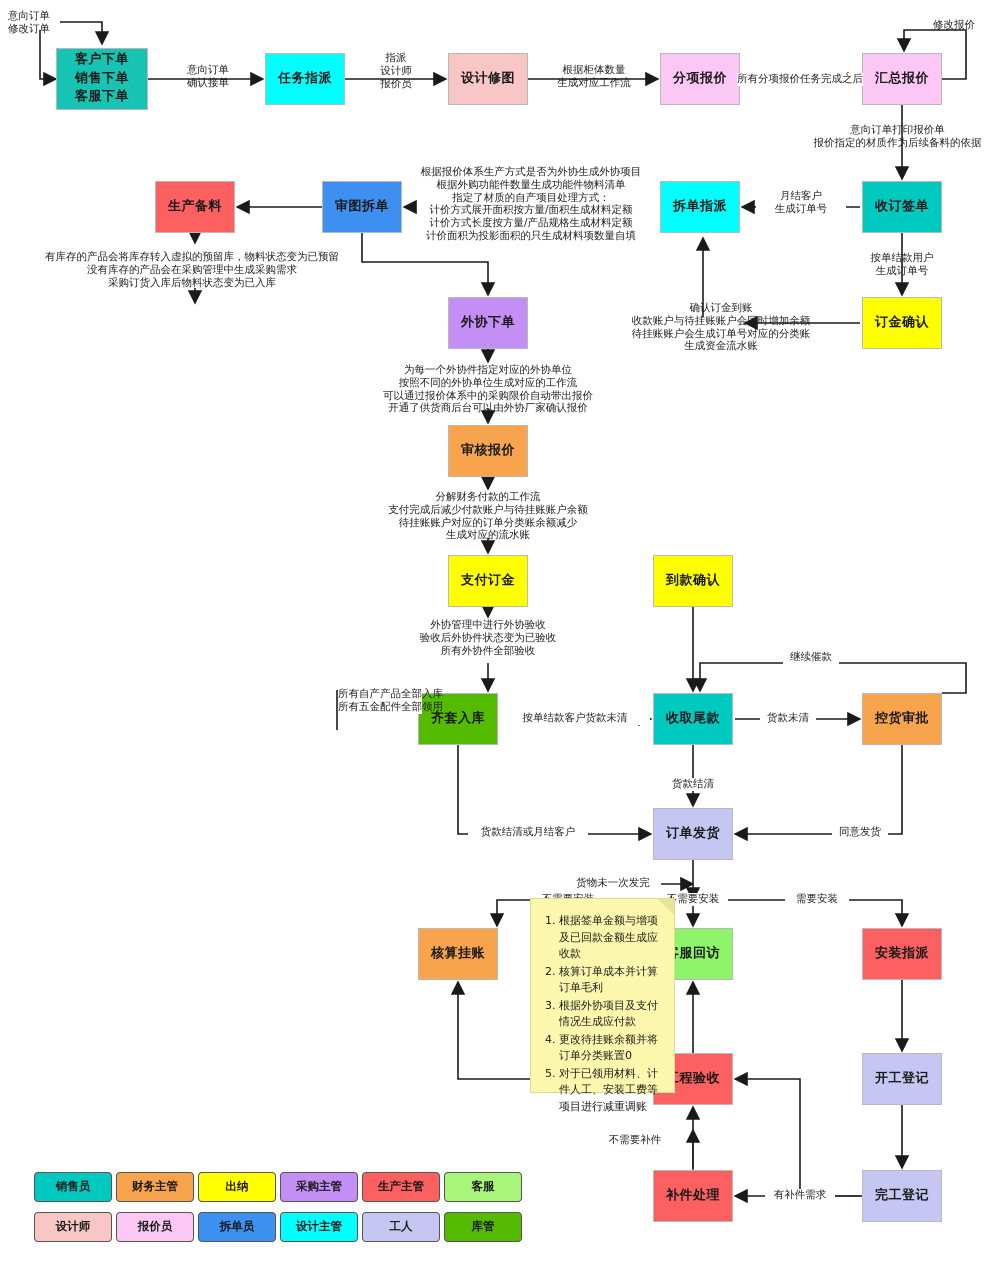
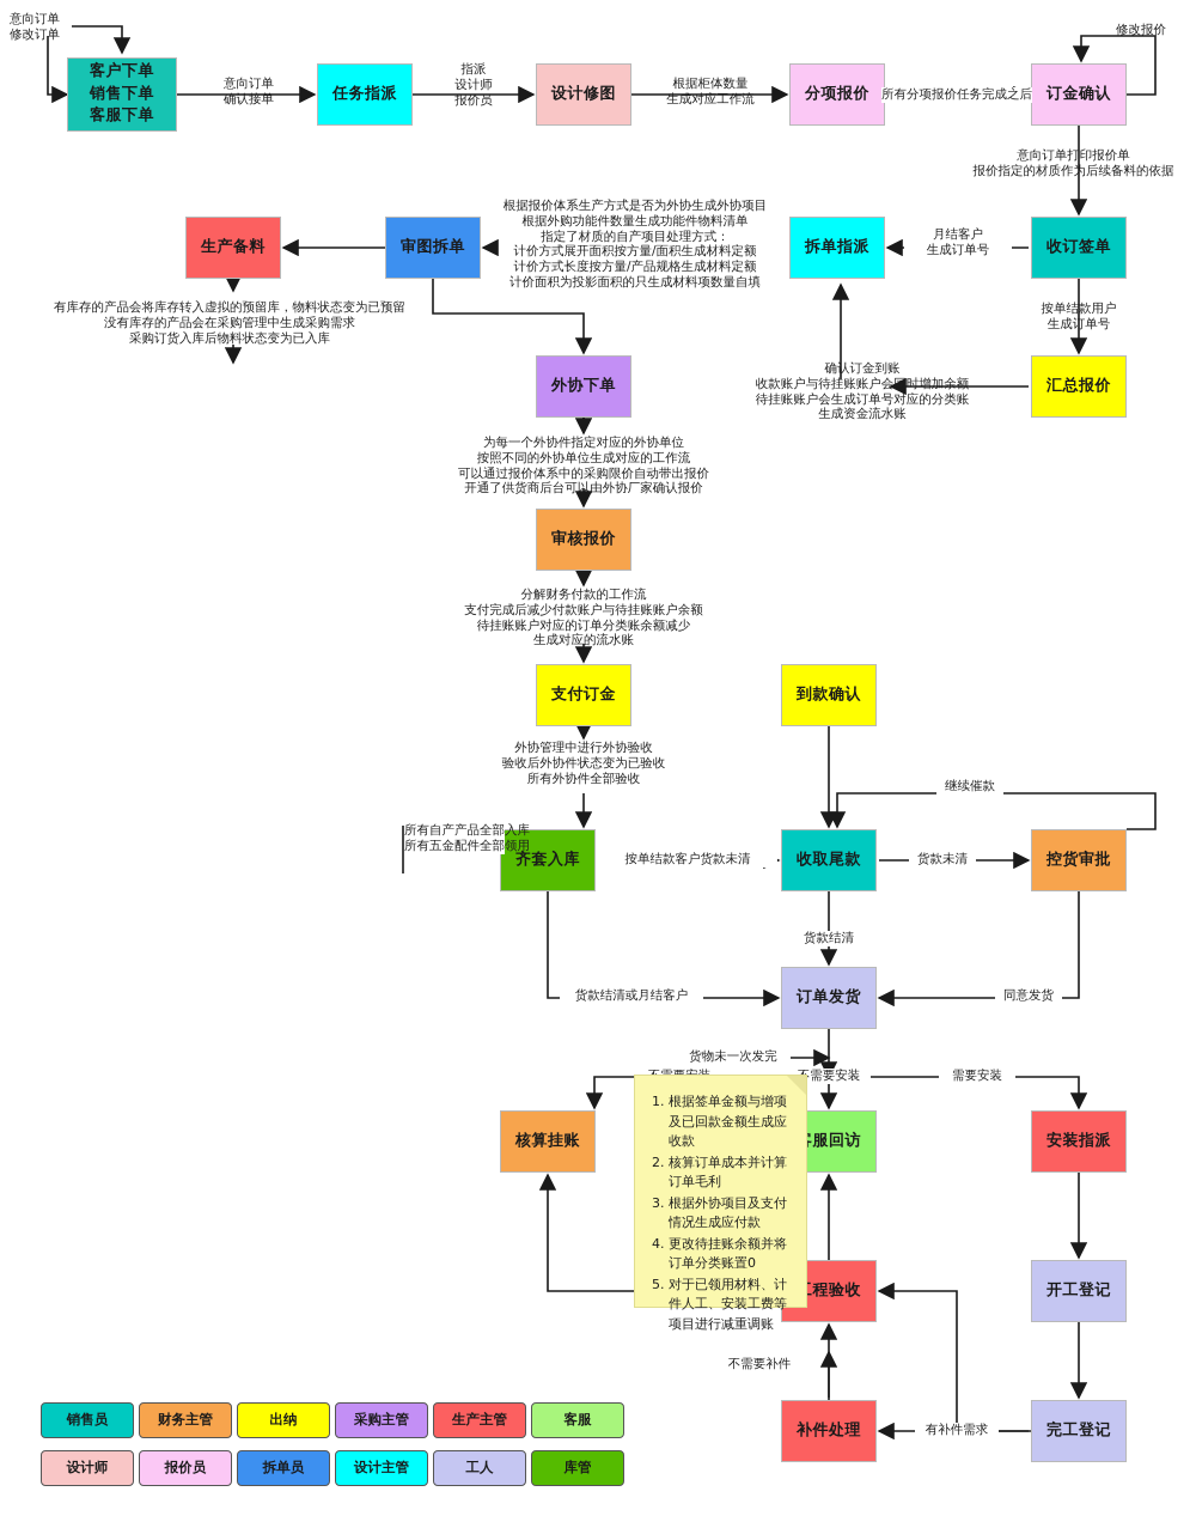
  客户下单
  销售下单
  客服下单
  任务指派
  设计修图
  分项报价
- 汇总报价
+ 订金确认
  收订签单
  拆单指派
  审图拆单
  生产备料
- 订金确认
+ 汇总报价
  外协下单
  审核报价
  支付订金
  到款确认
  齐套入库
  收取尾款
  控货审批
  订单发货
  核算挂账
  服回访
  安装指派
  程验收
  开工登记
  补件处理
  完工登记
  意向订单
  修改订单
  意向订单
  确认接单
  指派
  设计师
  报价员
  根据柜体数量
  生成对应工作流
  所有分项报价任务完成之后
  修改报价
  意向订单打印报价单
  报价指定的材质作为后续备料的依据
  月结客户
  生成订单号
  根据报价体系生产方式是否为外协生成外协项目
  根据外购功能件数量生成功能件物料清单
  指定了材质的自产项目处理方式：
  计价方式展开面积按方量/面积生成材料定额
  计价方式长度按方量/产品规格生成材料定额
  计价面积为投影面积的只生成材料项数量自填
  有库存的产品会将库存转入虚拟的预留库，物料状态变为已预留
  没有库存的产品会在采购管理中生成采购需求
  采购订货入库后物料状态变为已入库
  按单结款用户
  生成订单号
  确认订金到账
  收款账户与待挂账账户会同时增加余额
  待挂账账户会生成订单号对应的分类账
  生成资金流水账
  为每一个外协件指定对应的外协单位
  按照不同的外协单位生成对应的工作流
  可以通过报价体系中的采购限价自动带出报价
  开通了供货商后台可以由外协厂家确认报价
  分解财务付款的工作流
  支付完成后减少付款账户与待挂账账户余额
  待挂账账户对应的订单分类账余额减少
  生成对应的流水账
  外协管理中进行外协验收
  验收后外协件状态变为已验收
  所有外协件全部验收
  所有自产产品全部入库
  所有五金配件全部领用
  按单结款客户货款未清
  货款未清
  继续催款
  货款结清
  同意发货
  货款结清或月结客户
  货物未一次发完
  需要安装
  需要安装
  不需要补件
  有补件需求
  根据签单金额与增项及已回款金额生成应收款
  核算订单成本并计算订单毛利
  根据外协项目及支付情况生成应付款
  更改待挂账余额并将订单分类账置0
  对于已领用材料、计件人工、安装工费等项目进行减重调账
  销售员
  财务主管
  出纳
  采购主管
  生产主管
  客服
  设计师
  报价员
  拆单员
  设计主管
  工人
  库管
